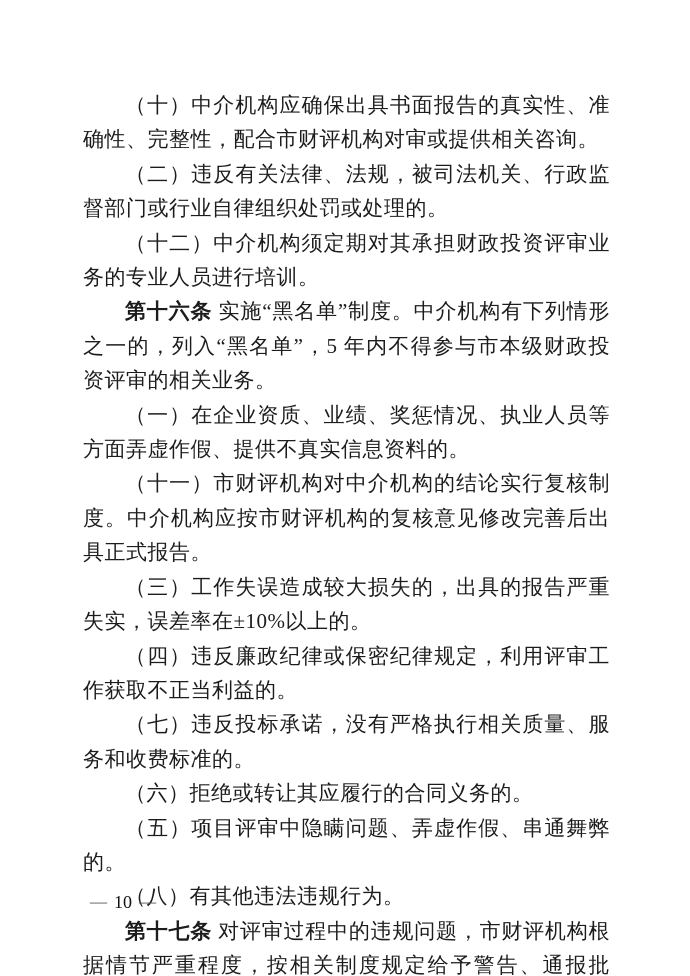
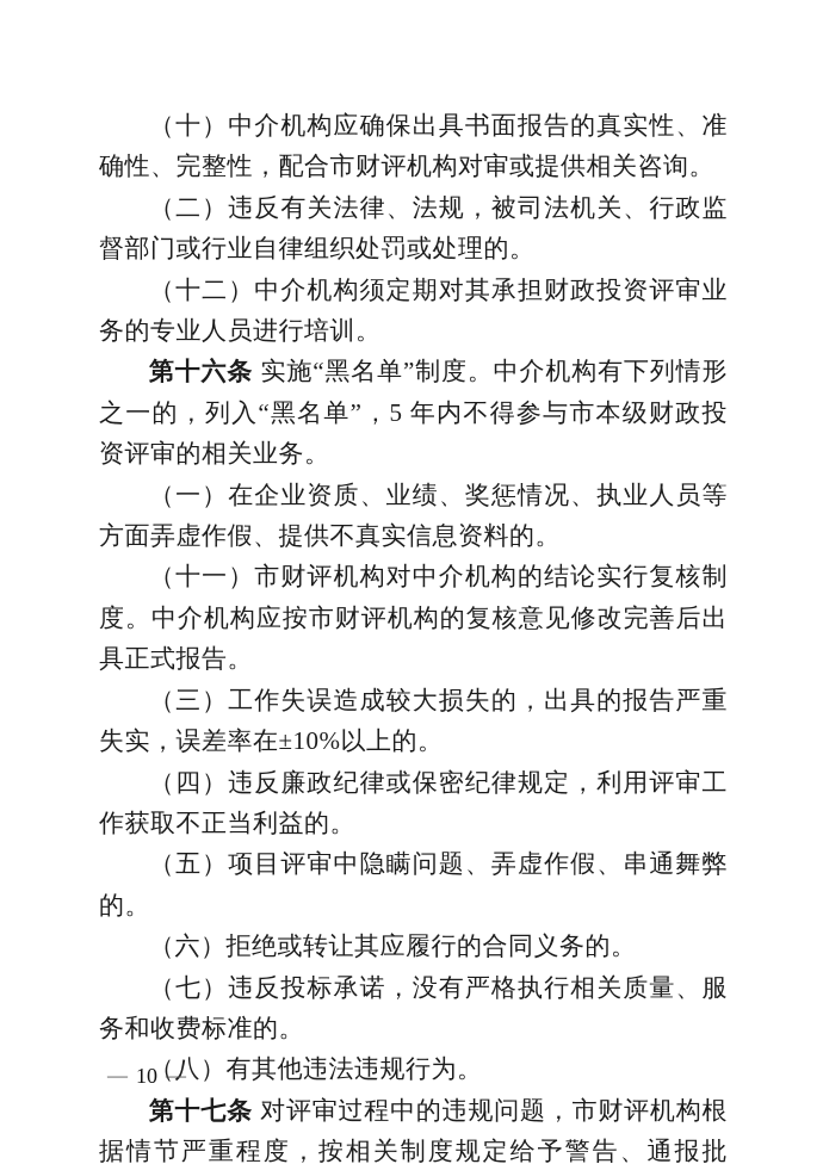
  （十）中介机构应确保出具书面报告的真实性、准确性、完整性，配合市财评机构对审或提供相关咨询。
  （二）违反有关法律、法规，被司法机关、行政监督部门或行业自律组织处罚或处理的。
  （十二）中介机构须定期对其承担财政投资评审业务的专业人员进行培训。
  第十六条 实施“黑名单”制度。中介机构有下列情形之一的，列入“黑名单”，5 年内不得参与市本级财政投资评审的相关业务。
  （一）在企业资质、业绩、奖惩情况、执业人员等方面弄虚作假、提供不真实信息资料的。
  （十一）市财评机构对中介机构的结论实行复核制度。中介机构应按市财评机构的复核意见修改完善后出具正式报告。
  （三）工作失误造成较大损失的，出具的报告严重失实，误差率在±10%以上的。
  （四）违反廉政纪律或保密纪律规定，利用评审工作获取不正当利益的。
- （七）违反投标承诺，没有严格执行相关质量、服务和收费标准的。
+ （五）项目评审中隐瞒问题、弄虚作假、串通舞弊的。
  （六）拒绝或转让其应履行的合同义务的。
- （五）项目评审中隐瞒问题、弄虚作假、串通舞弊的。
+ （七）违反投标承诺，没有严格执行相关质量、服务和收费标准的。
  （八）有其他违法违规行为。
  第十七条 对评审过程中的违规问题，市财评机构根据情节严重程度，按相关制度规定给予警告、通报批
  —
  10
  —
